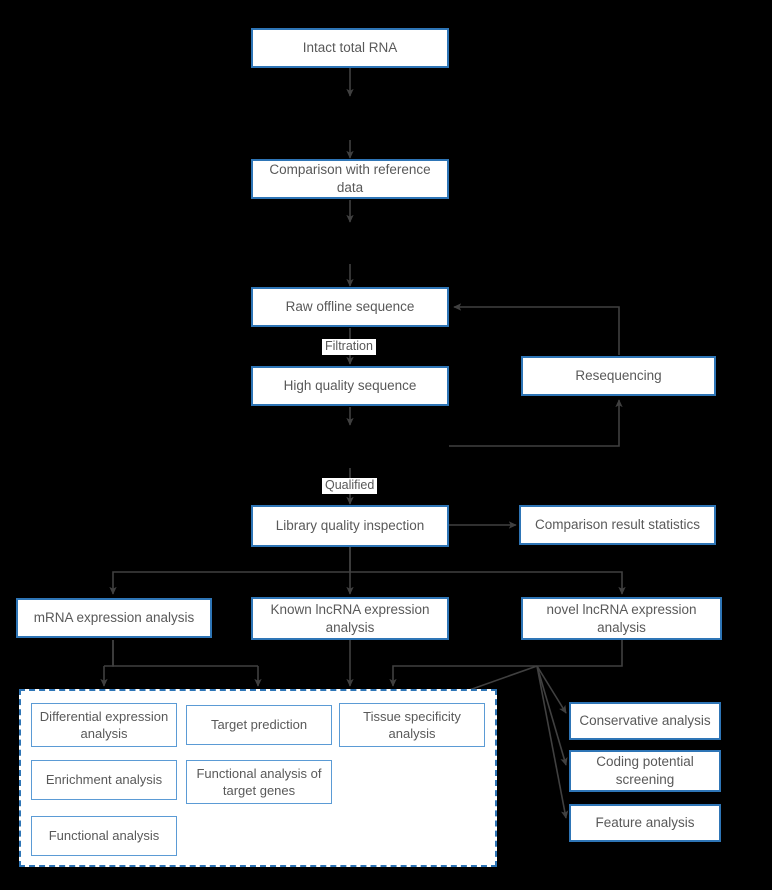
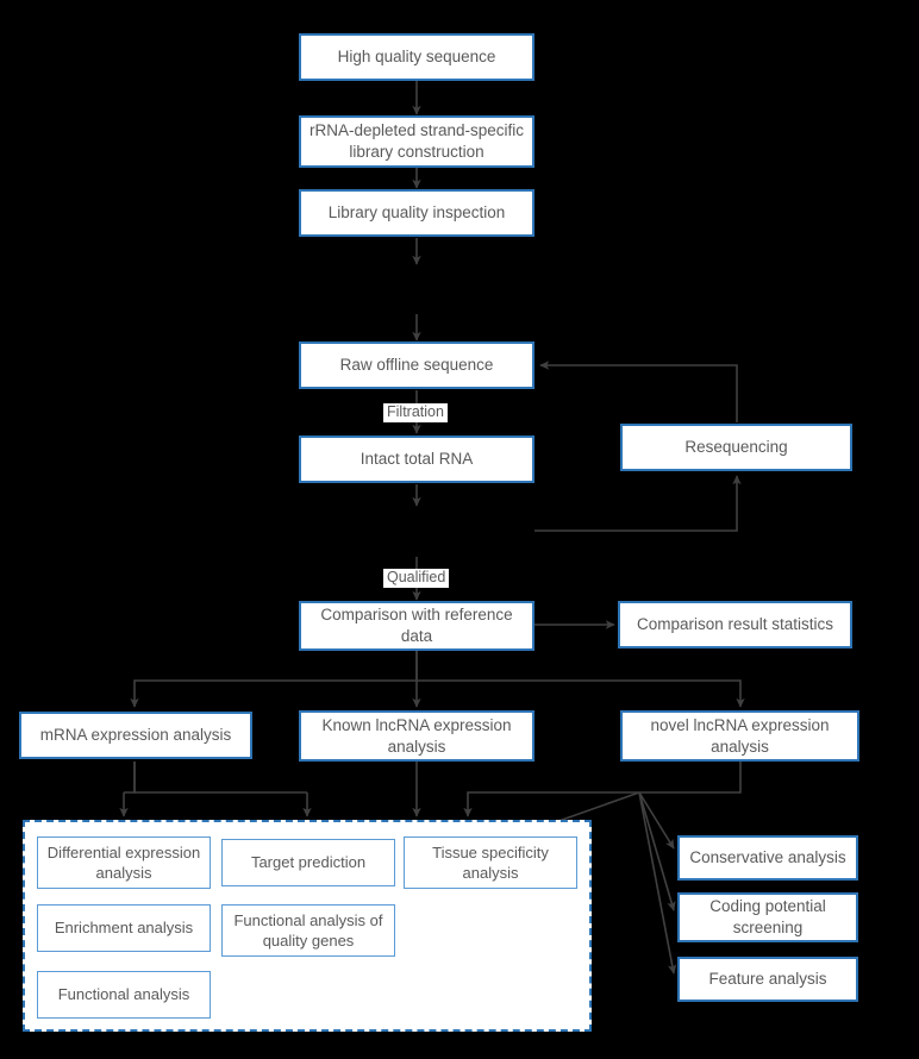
- Intact total RNA
+ High quality sequence
+ rRNA-depleted strand-specific library construction
- Comparison with reference data
+ Library quality inspection
  Raw offline sequence
- High quality sequence
+ Intact total RNA
- Library quality inspection
+ Comparison with reference data
  Filtration
  Qualified
  Resequencing
  Comparison result statistics
  mRNA expression analysis
  Known lncRNA expression analysis
  novel lncRNA expression analysis
  Differential expression analysis
  Enrichment analysis
  Functional analysis
  Target prediction
- Functional analysis of target genes
+ Functional analysis of quality genes
  Tissue specificity analysis
  Conservative analysis
  Coding potential screening
  Feature analysis
